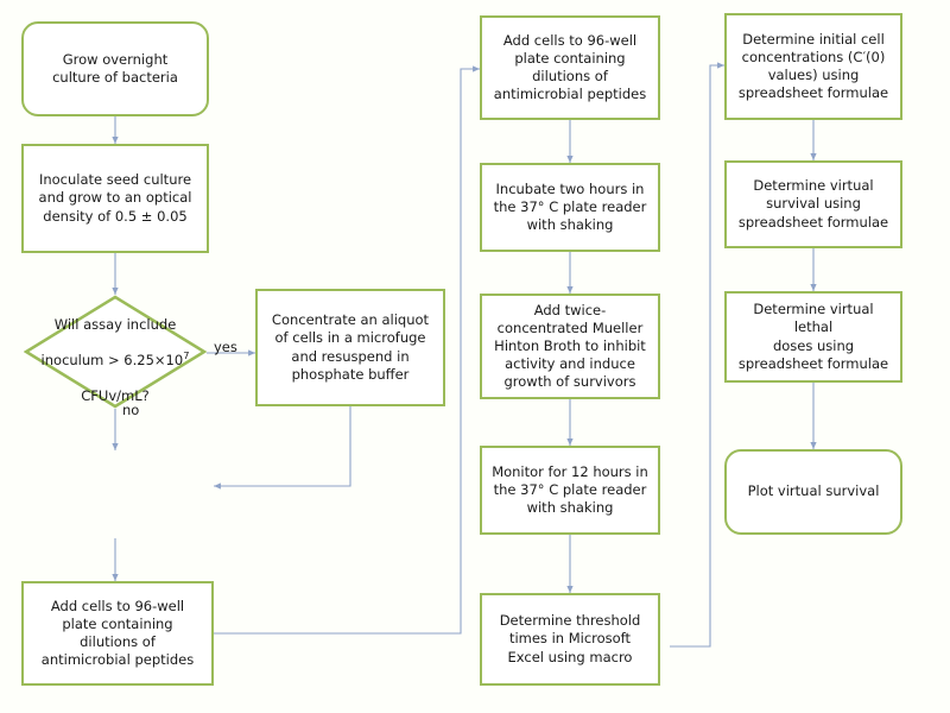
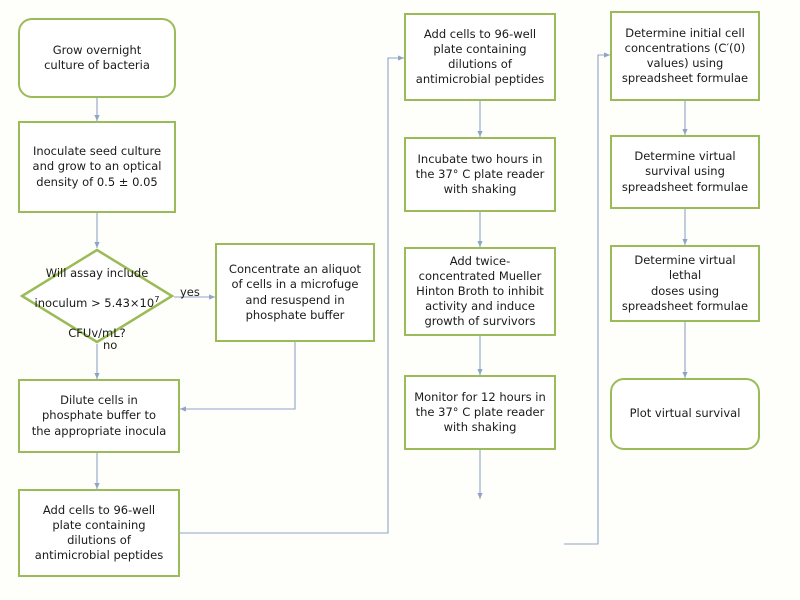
  Grow overnight
  culture of bacteria
  Inoculate seed culture
  and grow to an optical
  density of 0.5 ± 0.05
  Will assay include
- inoculum > 6.25×107
+ inoculum > 5.43×107
  CFUv/mL?
  yes
  no
  Concentrate an aliquot
  of cells in a microfuge
  and resuspend in
  phosphate buffer
+ Dilute cells in
+ phosphate buffer to
+ the appropriate inocula
  Add cells to 96-well
  plate containing
  dilutions of
  antimicrobial peptides
  Add cells to 96-well
  plate containing
  dilutions of
  antimicrobial peptides
  Incubate two hours in
  the 37° C plate reader
  with shaking
  Add twice-
  concentrated Mueller
  Hinton Broth to inhibit
  activity and induce
  growth of survivors
  Monitor for 12 hours in
  the 37° C plate reader
  with shaking
- Determine threshold
- times in Microsoft
- Excel using macro
  Determine initial cell
  concentrations (C′(0)
  values) using
  spreadsheet formulae
  Determine virtual
  survival using
  spreadsheet formulae
  Determine virtual lethal
  doses using
  spreadsheet formulae
  Plot virtual survival
